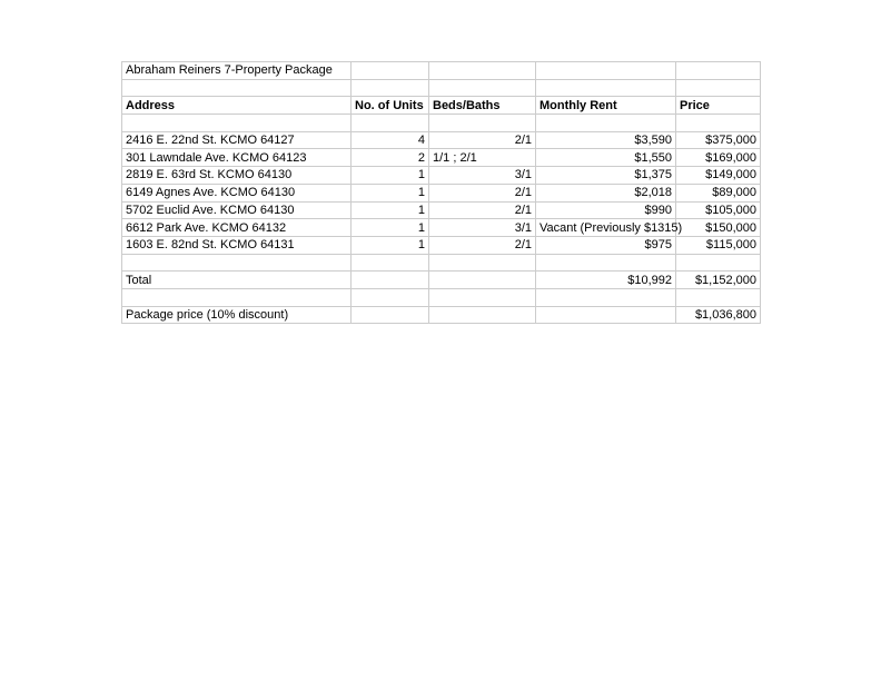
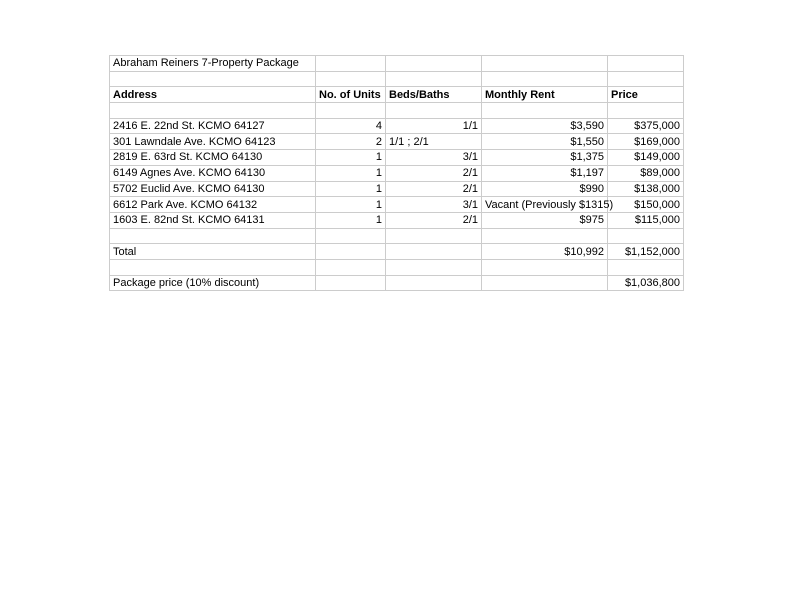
  Abraham Reiners 7-Property Package
  Address	No. of Units	Beds/Baths	Monthly Rent	Price
- 2416 E. 22nd St. KCMO 64127	4	2/1	$3,590	$375,000
+ 2416 E. 22nd St. KCMO 64127	4	1/1	$3,590	$375,000
  301 Lawndale Ave. KCMO 64123	2	1/1 ; 2/1	$1,550	$169,000
  2819 E. 63rd St. KCMO 64130	1	3/1	$1,375	$149,000
- 6149 Agnes Ave. KCMO 64130	1	2/1	$2,018	$89,000
+ 6149 Agnes Ave. KCMO 64130	1	2/1	$1,197	$89,000
- 5702 Euclid Ave. KCMO 64130	1	2/1	$990	$105,000
+ 5702 Euclid Ave. KCMO 64130	1	2/1	$990	$138,000
  6612 Park Ave. KCMO 64132	1	3/1	Vacant (Previously $1315)	$150,000
  1603 E. 82nd St. KCMO 64131	1	2/1	$975	$115,000
  Total			$10,992	$1,152,000
  Package price (10% discount)				$1,036,800
